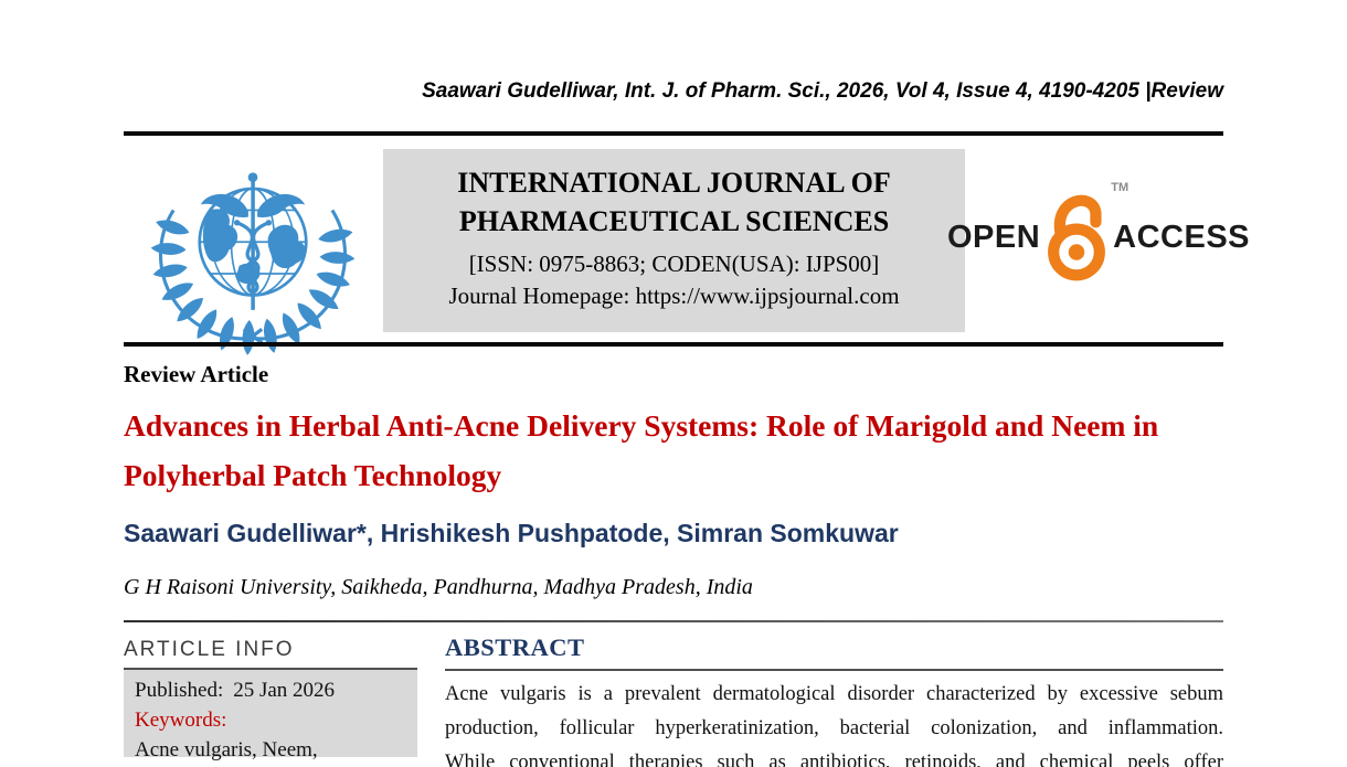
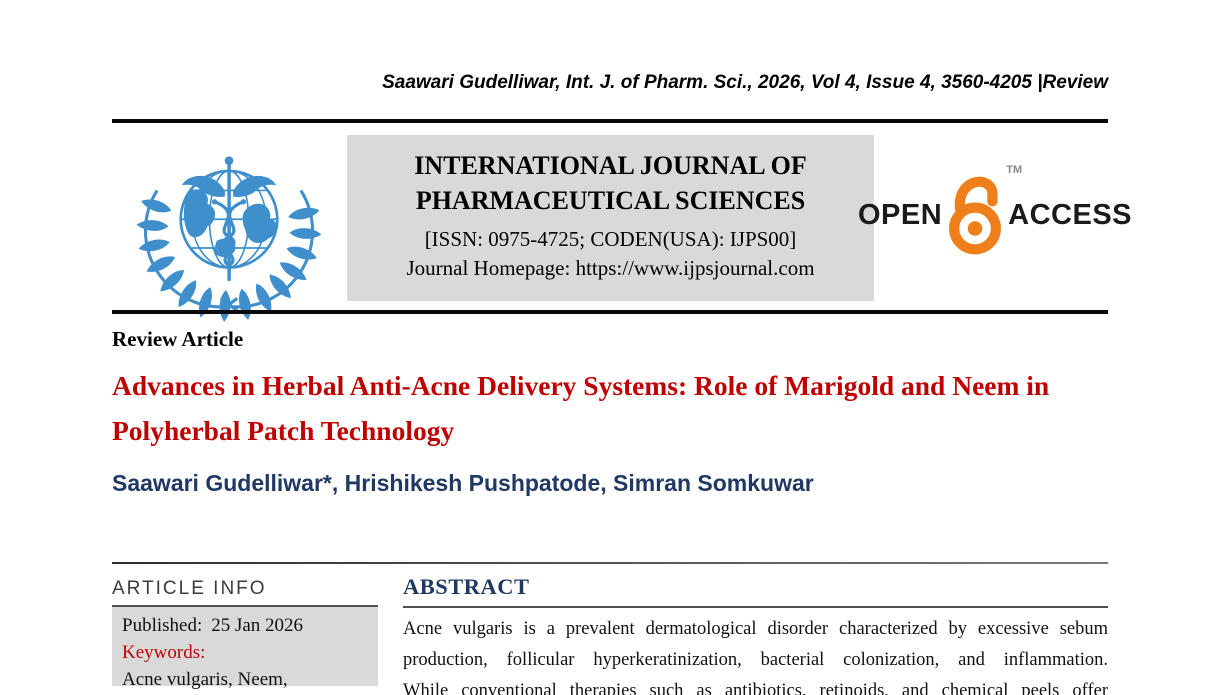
- Saawari Gudelliwar, Int. J. of Pharm. Sci., 2026, Vol 4, Issue 4, 4190-4205 |Review
+ Saawari Gudelliwar, Int. J. of Pharm. Sci., 2026, Vol 4, Issue 4, 3560-4205 |Review
  INTERNATIONAL JOURNAL OF
  PHARMACEUTICAL SCIENCES
- [ISSN: 0975-8863; CODEN(USA): IJPS00]
+ [ISSN: 0975-4725; CODEN(USA): IJPS00]
  Journal Homepage: https://www.ijpsjournal.com
  OPEN
  TM
  ACCESS
  Review Article
  Advances in Herbal Anti-Acne Delivery Systems: Role of Marigold and Neem in Polyherbal Patch Technology
  Saawari Gudelliwar*, Hrishikesh Pushpatode, Simran Somkuwar
- G H Raisoni University, Saikheda, Pandhurna, Madhya Pradesh, India
  ARTICLE INFO
  Published: 25 Jan 2026
  Keywords:
  Acne vulgaris, Neem,
  ABSTRACT
  Acne vulgaris is a prevalent dermatological disorder characterized by excessive sebum
  production, follicular hyperkeratinization, bacterial colonization, and inflammation.
  While conventional therapies such as antibiotics, retinoids, and chemical peels offer
